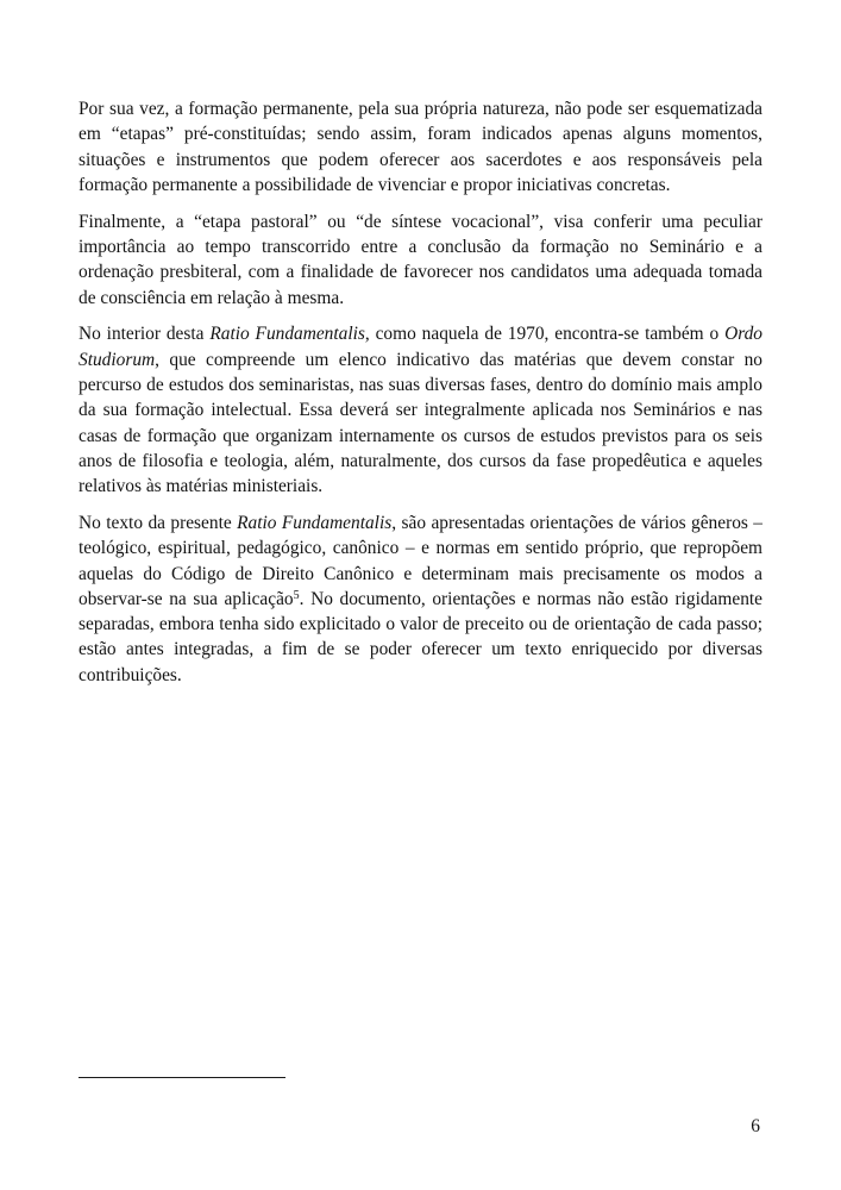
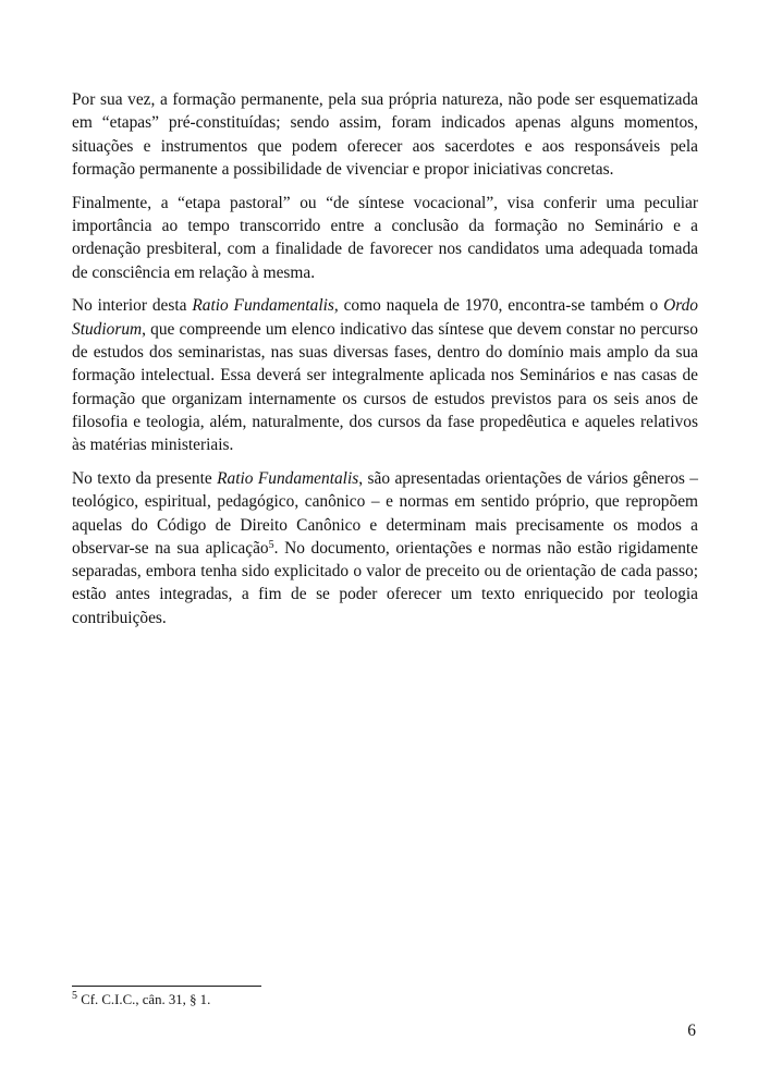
  Por sua vez, a formação permanente, pela sua própria natureza, não pode ser esquematizada em “etapas” pré-constituídas; sendo assim, foram indicados apenas alguns momentos, situações e instrumentos que podem oferecer aos sacerdotes e aos responsáveis pela formação permanente a possibilidade de vivenciar e propor iniciativas concretas.
  Finalmente, a “etapa pastoral” ou “de síntese vocacional”, visa conferir uma peculiar importância ao tempo transcorrido entre a conclusão da formação no Seminário e a ordenação presbiteral, com a finalidade de favorecer nos candidatos uma adequada tomada de consciência em relação à mesma.
- No interior desta Ratio Fundamentalis, como naquela de 1970, encontra-se também o Ordo Studiorum, que compreende um elenco indicativo das matérias que devem constar no percurso de estudos dos seminaristas, nas suas diversas fases, dentro do domínio mais amplo da sua formação intelectual. Essa deverá ser integralmente aplicada nos Seminários e nas casas de formação que organizam internamente os cursos de estudos previstos para os seis anos de filosofia e teologia, além, naturalmente, dos cursos da fase propedêutica e aqueles relativos às matérias ministeriais.
+ No interior desta Ratio Fundamentalis, como naquela de 1970, encontra-se também o Ordo Studiorum, que compreende um elenco indicativo das síntese que devem constar no percurso de estudos dos seminaristas, nas suas diversas fases, dentro do domínio mais amplo da sua formação intelectual. Essa deverá ser integralmente aplicada nos Seminários e nas casas de formação que organizam internamente os cursos de estudos previstos para os seis anos de filosofia e teologia, além, naturalmente, dos cursos da fase propedêutica e aqueles relativos às matérias ministeriais.
- No texto da presente Ratio Fundamentalis, são apresentadas orientações de vários gêneros – teológico, espiritual, pedagógico, canônico – e normas em sentido próprio, que repropõem aquelas do Código de Direito Canônico e determinam mais precisamente os modos a observar-se na sua aplicação5. No documento, orientações e normas não estão rigidamente separadas, embora tenha sido explicitado o valor de preceito ou de orientação de cada passo; estão antes integradas, a fim de se poder oferecer um texto enriquecido por diversas contribuições.
+ No texto da presente Ratio Fundamentalis, são apresentadas orientações de vários gêneros – teológico, espiritual, pedagógico, canônico – e normas em sentido próprio, que repropõem aquelas do Código de Direito Canônico e determinam mais precisamente os modos a observar-se na sua aplicação5. No documento, orientações e normas não estão rigidamente separadas, embora tenha sido explicitado o valor de preceito ou de orientação de cada passo; estão antes integradas, a fim de se poder oferecer um texto enriquecido por teologia contribuições.
+ 5 Cf. C.I.C., cân. 31, § 1.
  6
